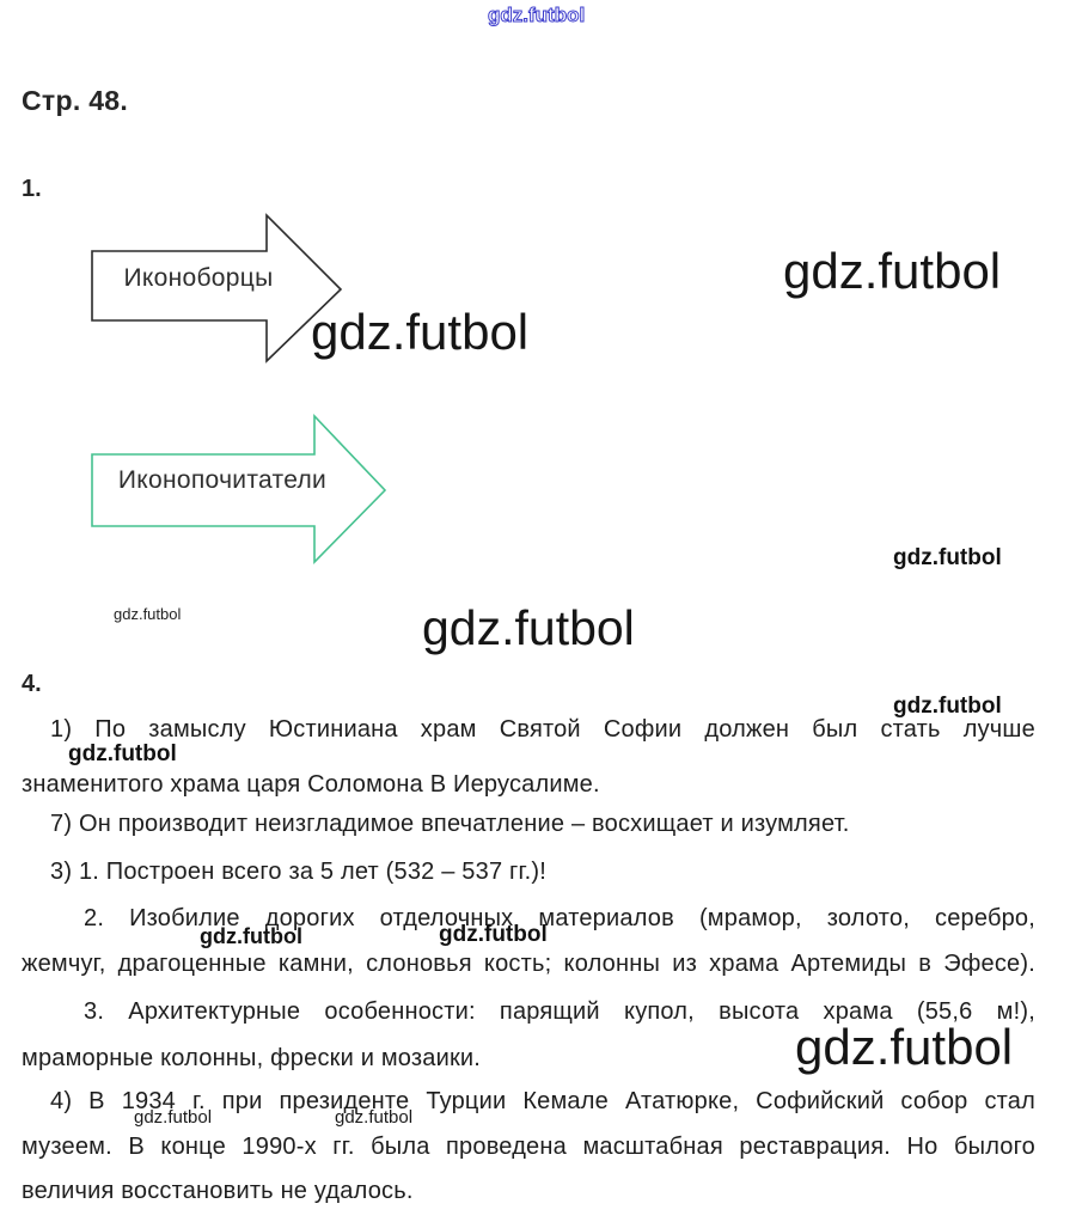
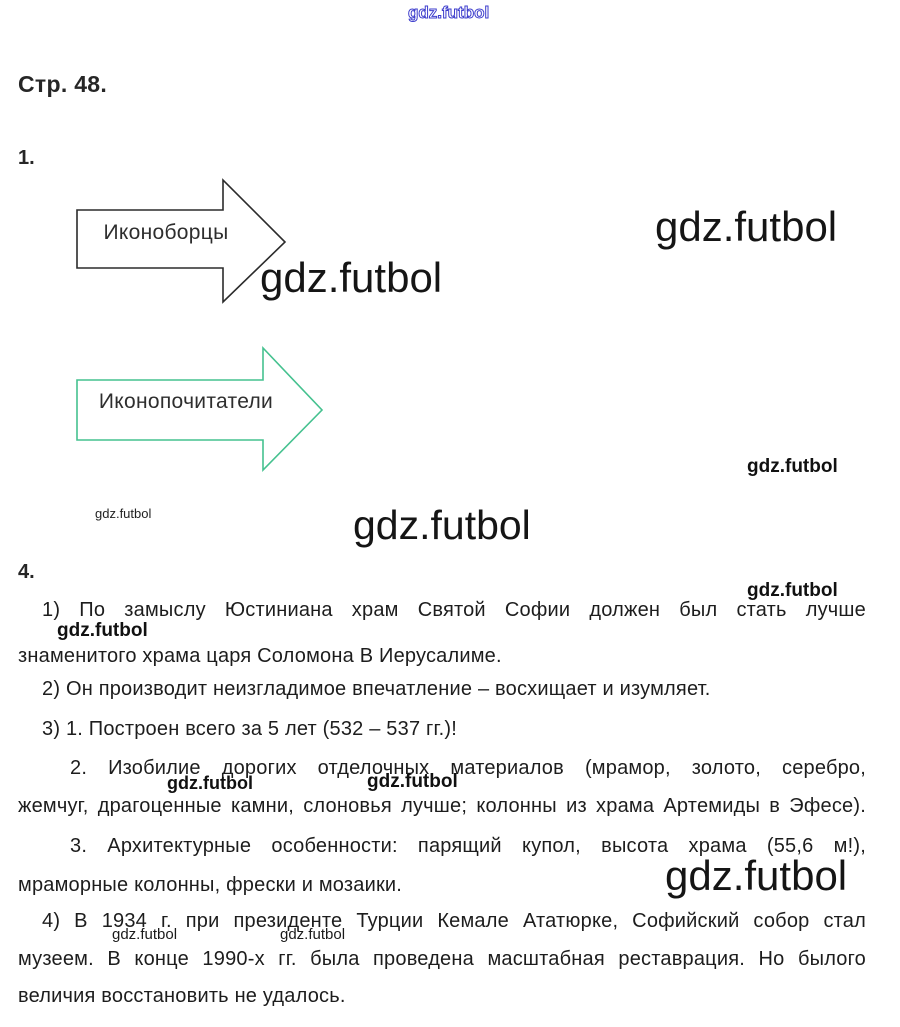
  gdz.futbol
  Стр. 48.
  1.
  4.
  Иконоборцы
  gdz.futbol
  gdz.futbol
  Иконопочитатели
  gdz.futbol
  gdz.futbol
  gdz.futbol
  gdz.futbol
  1) По замыслу Юстиниана храм Святой Софии должен был стать лучше
  gdz.futbol
  знаменитого храма царя Соломона В Иерусалиме.
- 7) Он производит неизгладимое впечатление – восхищает и изумляет.
+ 2) Он производит неизгладимое впечатление – восхищает и изумляет.
  3) 1. Построен всего за 5 лет (532 – 537 гг.)!
  2. Изобилие дорогих отделочных материалов (мрамор, золото, серебро,
  gdz.futbol
  gdz.futbol
- жемчуг, драгоценные камни, слоновья кость; колонны из храма Артемиды в Эфесе).
+ жемчуг, драгоценные камни, слоновья лучше; колонны из храма Артемиды в Эфесе).
  3. Архитектурные особенности: парящий купол, высота храма (55,6 м!),
  мраморные колонны, фрески и мозаики.
  gdz.futbol
  4) В 1934 г. при президенте Турции Кемале Ататюрке, Софийский собор стал
  gdz.futbol
  gdz.futbol
  музеем. В конце 1990-х гг. была проведена масштабная реставрация. Но былого
  величия восстановить не удалось.
